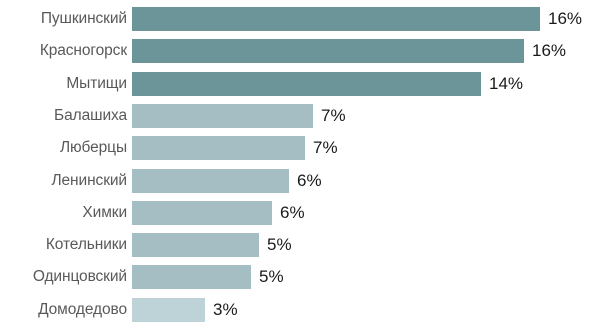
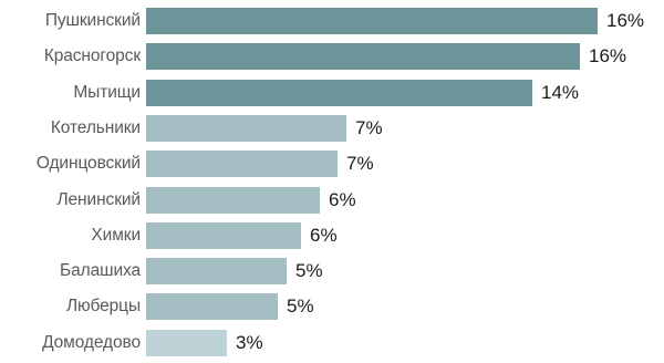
  Пушкинский
  16%
  Красногорск
  16%
  Мытищи
  14%
- Балашиха
+ Котельники
  7%
- Люберцы
+ Одинцовский
  7%
  Ленинский
  6%
  Химки
  6%
- Котельники
+ Балашиха
  5%
- Одинцовский
+ Люберцы
  5%
  Домодедово
  3%
